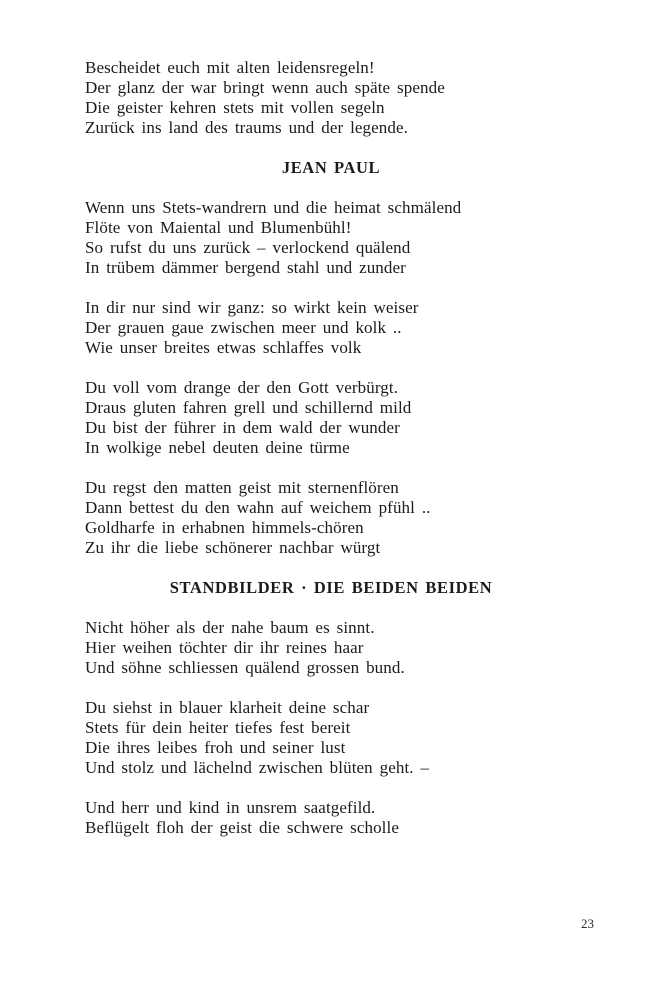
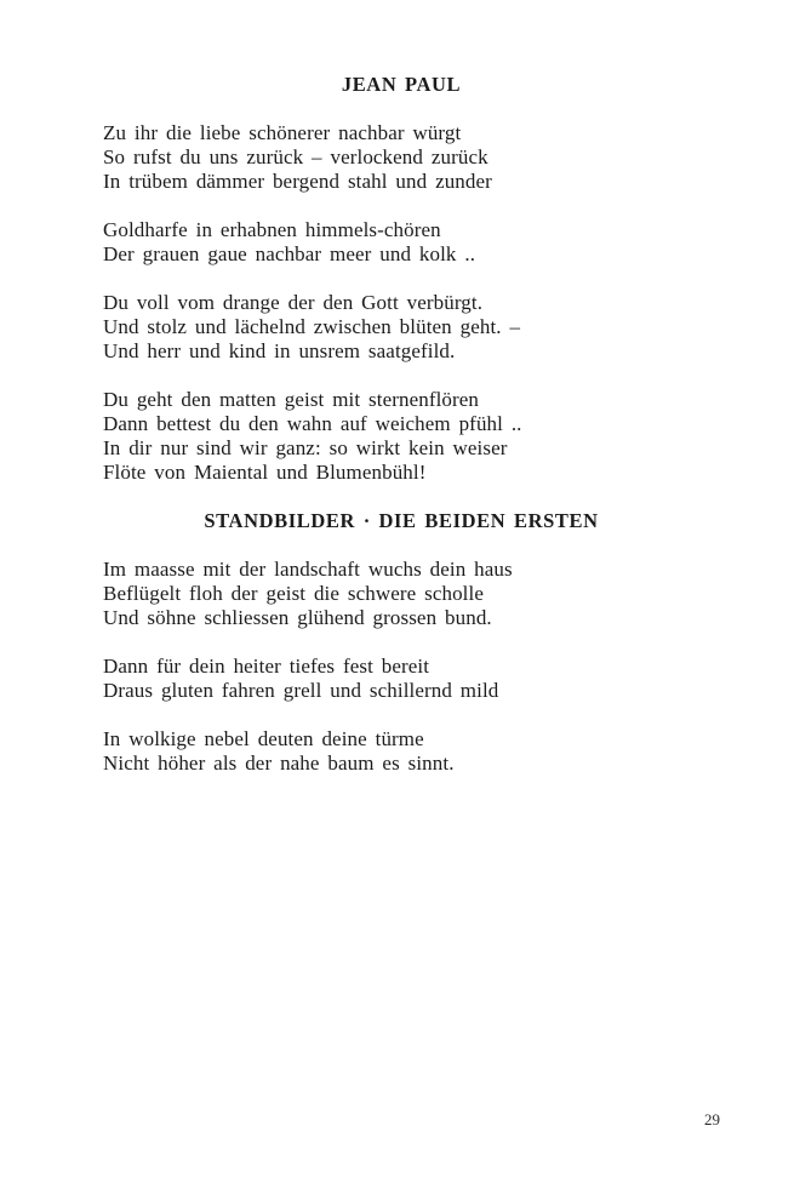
- Bescheidet euch mit alten leidensregeln!
- Der glanz der war bringt wenn auch späte spende
- Die geister kehren stets mit vollen segeln
- Zurück ins land des traums und der legende.
  JEAN PAUL
- Wenn uns Stets-wandrern und die heimat schmälend
- Flöte von Maiental und Blumenbühl!
+ Zu ihr die liebe schönerer nachbar würgt
- So rufst du uns zurück – verlockend quälend
+ So rufst du uns zurück – verlockend zurück
  In trübem dämmer bergend stahl und zunder
- In dir nur sind wir ganz: so wirkt kein weiser
+ Goldharfe in erhabnen himmels-chören
- Der grauen gaue zwischen meer und kolk ..
+ Der grauen gaue nachbar meer und kolk ..
- Wie unser breites etwas schlaffes volk
  Du voll vom drange der den Gott verbürgt.
- Draus gluten fahren grell und schillernd mild
+ Und stolz und lächelnd zwischen blüten geht. –
- Du bist der führer in dem wald der wunder
- In wolkige nebel deuten deine türme
+ Und herr und kind in unsrem saatgefild.
- Du regst den matten geist mit sternenflören
+ Du geht den matten geist mit sternenflören
  Dann bettest du den wahn auf weichem pfühl ..
- Goldharfe in erhabnen himmels-chören
+ In dir nur sind wir ganz: so wirkt kein weiser
- Zu ihr die liebe schönerer nachbar würgt
+ Flöte von Maiental und Blumenbühl!
- STANDBILDER · DIE BEIDEN BEIDEN
+ STANDBILDER · DIE BEIDEN ERSTEN
+ Im maasse mit der landschaft wuchs dein haus
- Nicht höher als der nahe baum es sinnt.
+ Beflügelt floh der geist die schwere scholle
- Hier weihen töchter dir ihr reines haar
- Und söhne schliessen quälend grossen bund.
+ Und söhne schliessen glühend grossen bund.
- Du siehst in blauer klarheit deine schar
- Stets für dein heiter tiefes fest bereit
+ Dann für dein heiter tiefes fest bereit
- Die ihres leibes froh und seiner lust
- Und stolz und lächelnd zwischen blüten geht. –
+ Draus gluten fahren grell und schillernd mild
- Und herr und kind in unsrem saatgefild.
+ In wolkige nebel deuten deine türme
- Beflügelt floh der geist die schwere scholle
+ Nicht höher als der nahe baum es sinnt.
- 23
+ 29
